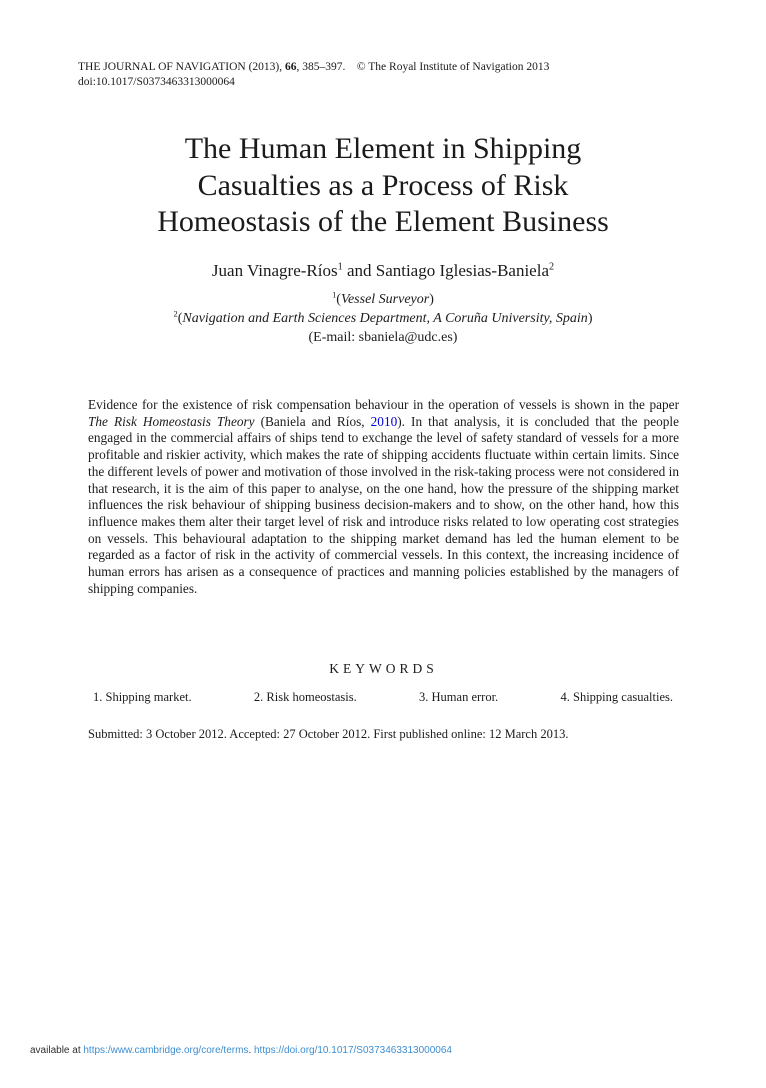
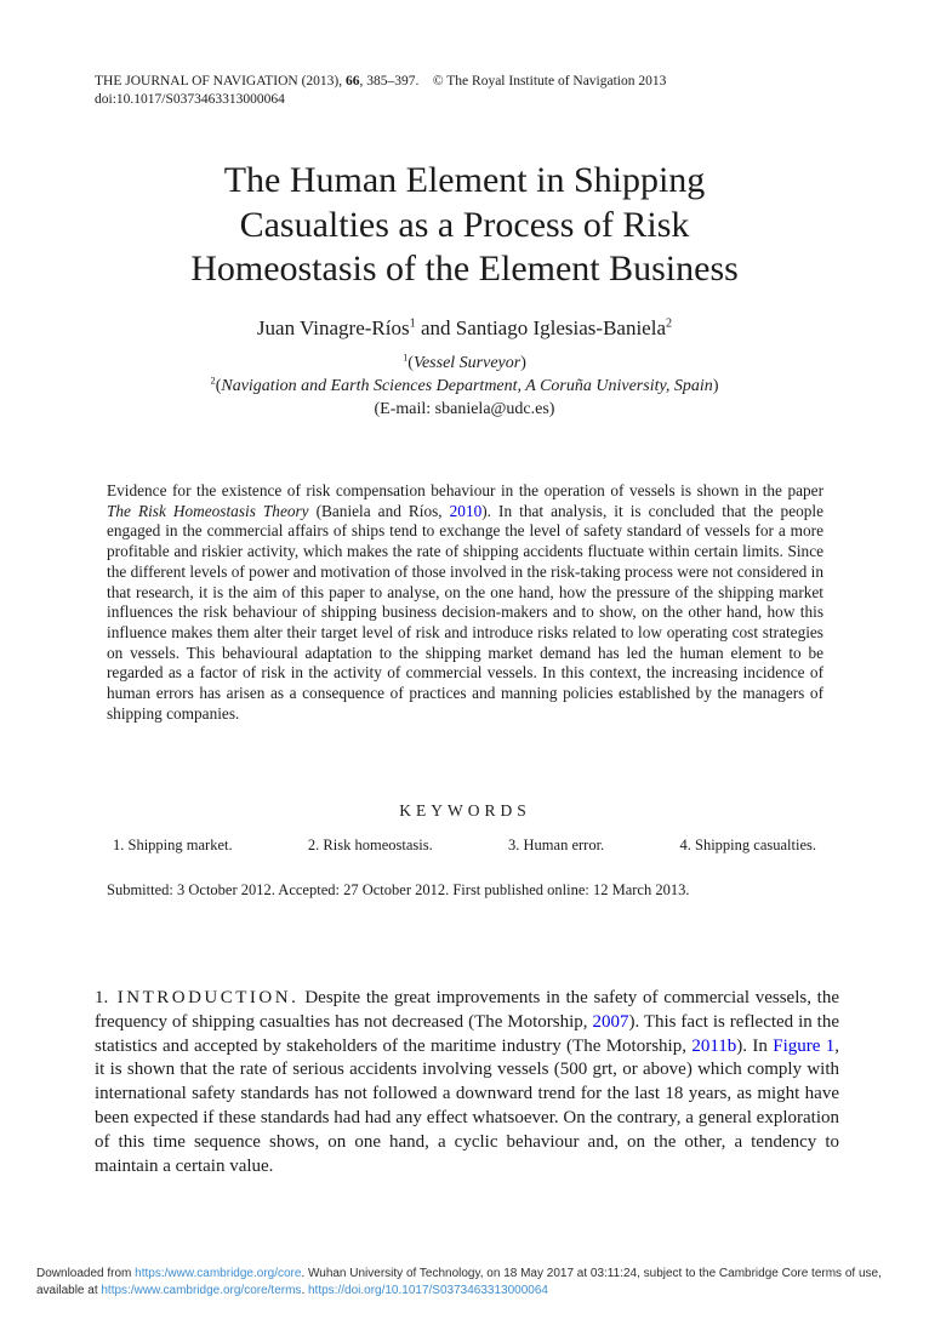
  THE JOURNAL OF NAVIGATION (2013), 66, 385–397. © The Royal Institute of Navigation 2013
  doi:10.1017/S0373463313000064
  The Human Element in Shipping
  Casualties as a Process of Risk
  Homeostasis of the Element Business
  Juan Vinagre-Ríos1 and Santiago Iglesias-Baniela2
  1(Vessel Surveyor)
  2(Navigation and Earth Sciences Department, A Coruña University, Spain)
  (E-mail: sbaniela@udc.es)
  Evidence for the existence of risk compensation behaviour in the operation of vessels is shown in the paper The Risk Homeostasis Theory (Baniela and Ríos, 2010). In that analysis, it is concluded that the people engaged in the commercial affairs of ships tend to exchange the level of safety standard of vessels for a more profitable and riskier activity, which makes the rate of shipping accidents fluctuate within certain limits. Since the different levels of power and motivation of those involved in the risk-taking process were not considered in that research, it is the aim of this paper to analyse, on the one hand, how the pressure of the shipping market influences the risk behaviour of shipping business decision-makers and to show, on the other hand, how this influence makes them alter their target level of risk and introduce risks related to low operating cost strategies on vessels. This behavioural adaptation to the shipping market demand has led the human element to be regarded as a factor of risk in the activity of commercial vessels. In this context, the increasing incidence of human errors has arisen as a consequence of practices and manning policies established by the managers of shipping companies.
  KEYWORDS
  1. Shipping market.
  2. Risk homeostasis.
  3. Human error.
  4. Shipping casualties.
  Submitted: 3 October 2012. Accepted: 27 October 2012. First published online: 12 March 2013.
+ 1. INTRODUCTION. Despite the great improvements in the safety of commercial vessels, the frequency of shipping casualties has not decreased (The Motorship, 2007). This fact is reflected in the statistics and accepted by stakeholders of the maritime industry (The Motorship, 2011b). In Figure 1, it is shown that the rate of serious accidents involving vessels (500 grt, or above) which comply with international safety standards has not followed a downward trend for the last 18 years, as might have been expected if these standards had had any effect whatsoever. On the contrary, a general exploration of this time sequence shows, on one hand, a cyclic behaviour and, on the other, a tendency to maintain a certain value.
+ Downloaded from https:/www.cambridge.org/core. Wuhan University of Technology, on 18 May 2017 at 03:11:24, subject to the Cambridge Core terms of use,
  available at https:/www.cambridge.org/core/terms. https://doi.org/10.1017/S0373463313000064
